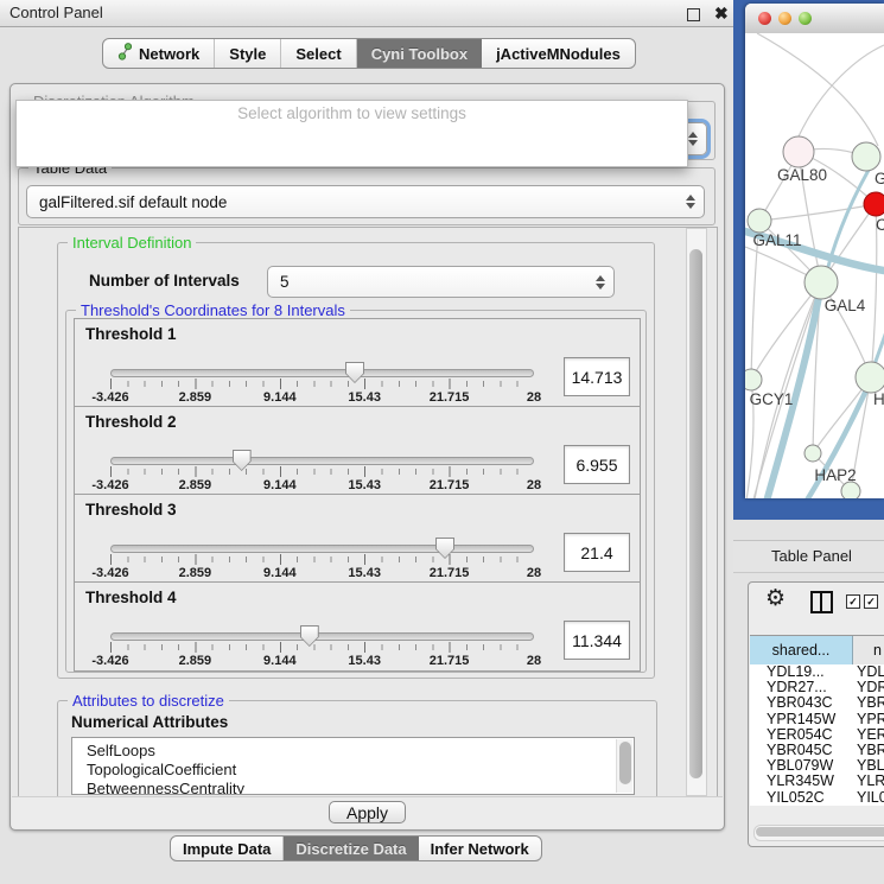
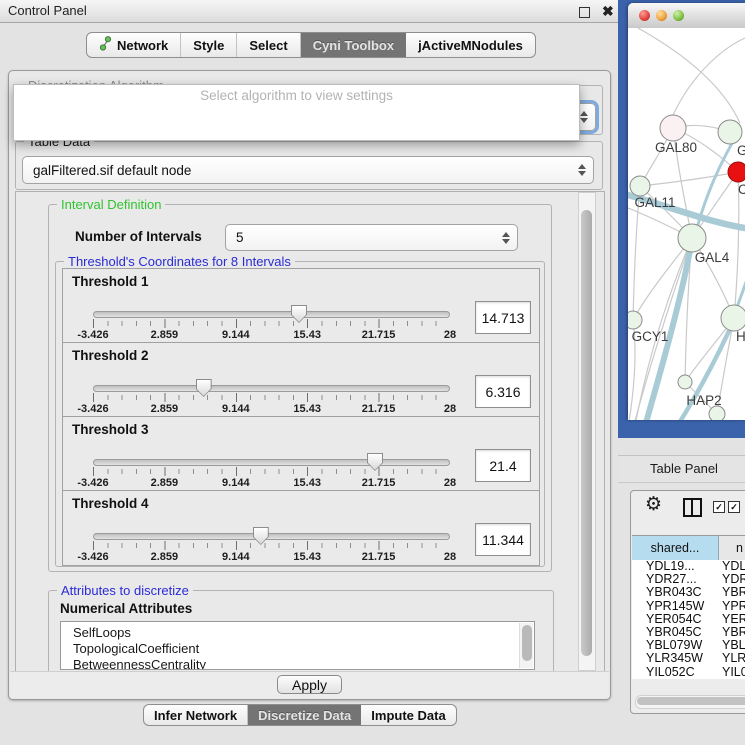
  Control Panel
  ✖
  Network
  Style
  Select
  Cyni Toolbox
  jActiveMNodules
  Table Data
  galFiltered.sif default node
  Interval Definition
  Number of Intervals
  5
  Threshold's Coordinates for 8 Intervals
  Threshold 1
  -3.426
  2.859
  9.144
  15.43
  21.715
  28
  14.713
  Threshold 2
  -3.426
  2.859
  9.144
  15.43
  21.715
  28
- 6.955
+ 6.316
  Threshold 3
  -3.426
  2.859
  9.144
  15.43
  21.715
  28
  21.4
  Threshold 4
  -3.426
  2.859
  9.144
  15.43
  21.715
  28
  11.344
  Attributes to discretize
  Numerical Attributes
  SelfLoops
  TopologicalCoefficient
  BetweennessCentrality
  Apply
  Select algorithm to view settings
- Impute Data
+ Infer Network
  Discretize Data
- Infer Network
+ Impute Data
  GAL80
  GAL11
  GAL4
  GCY1
  HAP2
  H
  G
  C
  Table Panel
  ⚙
  ✓
  ✓
  shared...
  n
  YDL19...
  YDL
  YDR27...
  YDR
  YBR043C
  YBR
  YPR145W
  YPR
  YER054C
  YER
  YBR045C
  YBR
  YBL079W
  YBL
  YLR345W
  YLR
  YIL052C
  YIL0
